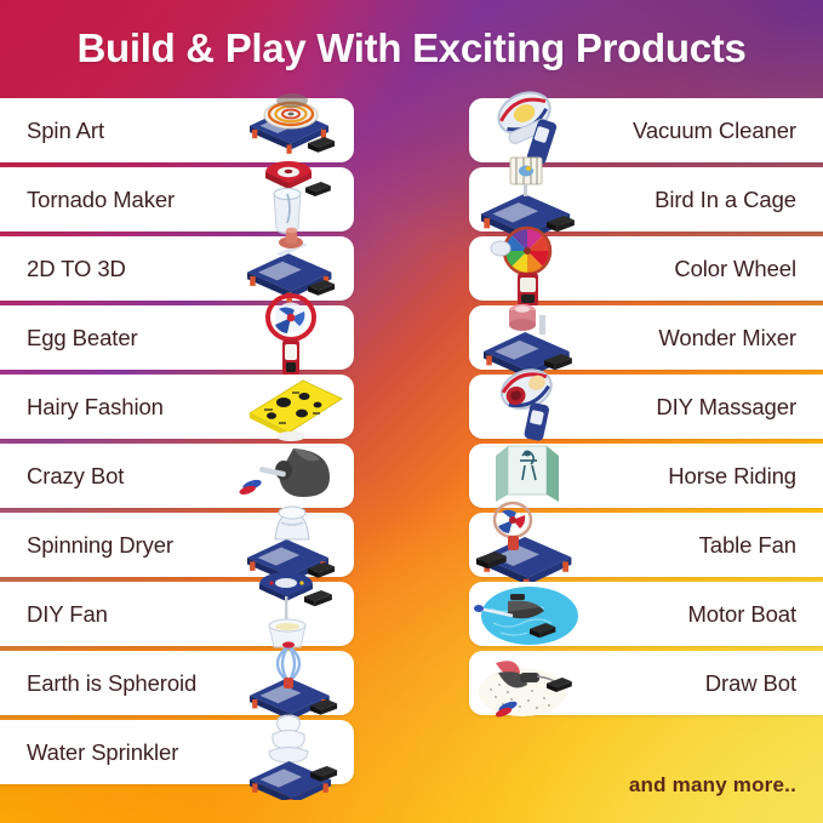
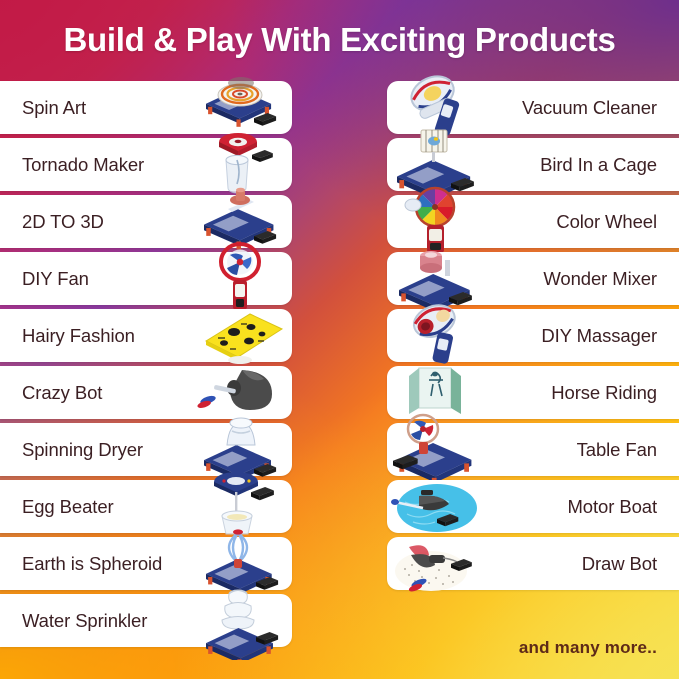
  Build & Play With Exciting Products
  Spin Art
  Tornado Maker
  2D TO 3D
- Egg Beater
+ DIY Fan
  Hairy Fashion
  Crazy Bot
  Spinning Dryer
- DIY Fan
+ Egg Beater
  Earth is Spheroid
  Water Sprinkler
  Vacuum Cleaner
  Bird In a Cage
  Color Wheel
  Wonder Mixer
  DIY Massager
  Horse Riding
  Table Fan
  Motor Boat
  Draw Bot
  and many more..
